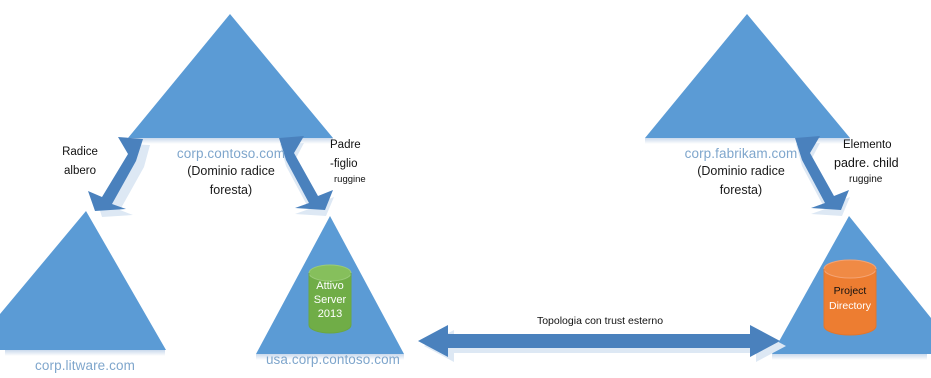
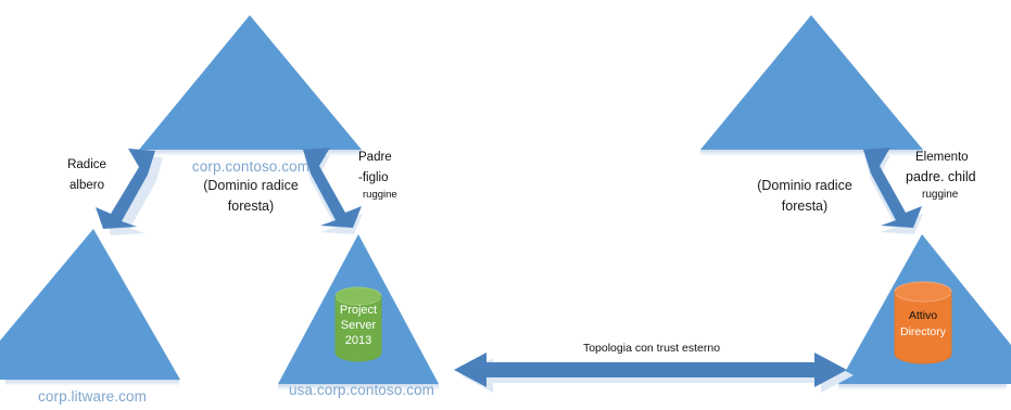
  corp.contoso.com
  (Dominio radice
  foresta)
  corp.litware.com
  usa.corp.contoso.com
- corp.fabrikam.com
  (Dominio radice
  foresta)
  Radice
  albero
  Padre
  -figlio
  ruggine
  Elemento
  padre. child
  ruggine
  Topologia con trust esterno
- Attivo
+ Project
  Server
  2013
- Project
+ Attivo
  Directory
